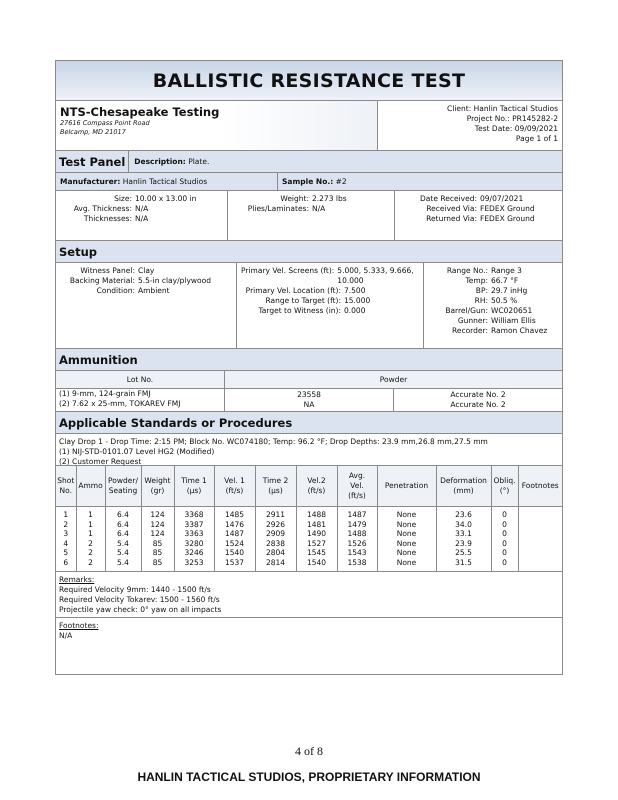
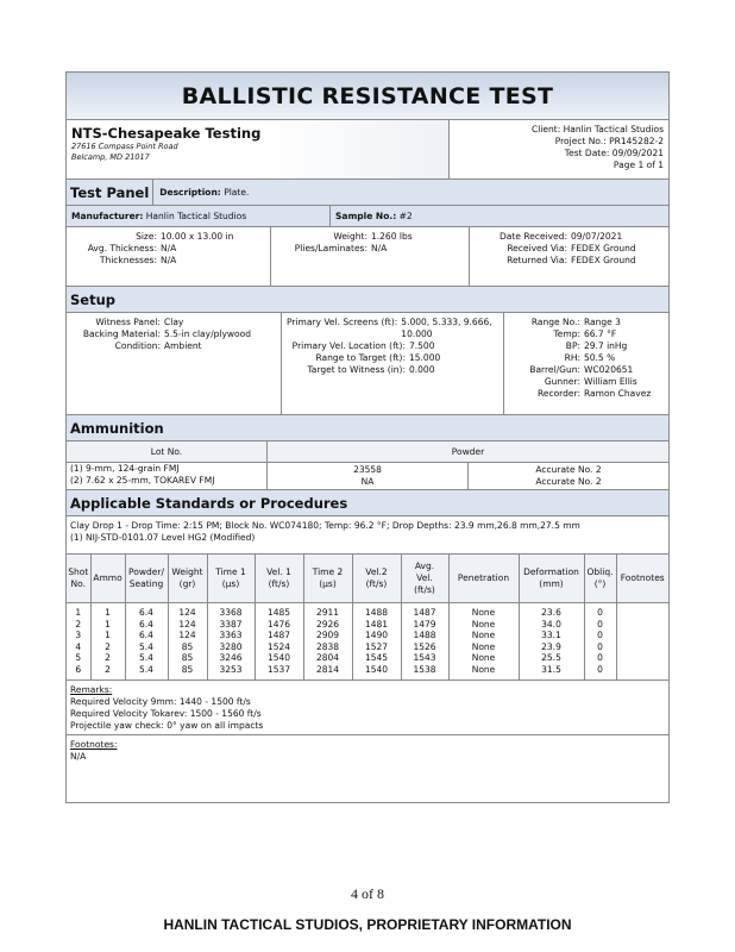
  BALLISTIC RESISTANCE TEST
  NTS-Chesapeake Testing
  27616 Compass Point Road
  Belcamp, MD 21017
  Client: Hanlin Tactical Studios
  Project No.: PR145282-2
  Test Date: 09/09/2021
  Page 1 of 1
  Test Panel
  Description:
  Plate.
  Manufacturer:
  Hanlin Tactical Studios
  Sample No.:
  #2
  Size:
  10.00 x 13.00 in
  Avg. Thickness:
  N/A
  Thicknesses:
  N/A
  Weight:
- 2.273 lbs
+ 1.260 lbs
  Plies/Laminates:
  N/A
  Date Received:
  09/07/2021
  Received Via:
  FEDEX Ground
  Returned Via:
  FEDEX Ground
  Setup
  Witness Panel:
  Clay
  Backing Material:
  5.5-in clay/plywood
  Condition:
  Ambient
  Primary Vel. Screens (ft):
  5.000, 5.333, 9.666, 10.000
  Primary Vel. Location (ft):
  7.500
  Range to Target (ft):
  15.000
  Target to Witness (in):
  0.000
  Range No.:
  Range 3
  Temp:
  66.7 °F
  BP:
  29.7 inHg
  RH:
  50.5 %
  Barrel/Gun:
  WC020651
  Gunner:
  William Ellis
  Recorder:
  Ramon Chavez
  Ammunition
  Lot No.
  Powder
  (1) 9-mm, 124-grain FMJ
  (2) 7.62 x 25-mm, TOKAREV FMJ
  23558
  NA
  Accurate No. 2
  Accurate No. 2
  Applicable Standards or Procedures
  Clay Drop 1 - Drop Time: 2:15 PM; Block No. WC074180; Temp: 96.2 °F; Drop Depths: 23.9 mm,26.8 mm,27.5 mm
  (1) NIJ-STD-0101.07 Level HG2 (Modified)
- (2) Customer Request
  ShotNo.	Ammo	Powder/Seating	Weight(gr)	Time 1(µs)	Vel. 1(ft/s)	Time 2(µs)	Vel.2(ft/s)	Avg.Vel.(ft/s)	Penetration	Deformation(mm)	Obliq.(°)	Footnotes
  1	1	6.4	124	3368	1485	2911	1488	1487	None	23.6	0
  2	1	6.4	124	3387	1476	2926	1481	1479	None	34.0	0
  3	1	6.4	124	3363	1487	2909	1490	1488	None	33.1	0
  4	2	5.4	85	3280	1524	2838	1527	1526	None	23.9	0
  5	2	5.4	85	3246	1540	2804	1545	1543	None	25.5	0
  6	2	5.4	85	3253	1537	2814	1540	1538	None	31.5	0
  Remarks:
  Required Velocity 9mm: 1440 - 1500 ft/s
  Required Velocity Tokarev: 1500 - 1560 ft/s
  Projectile yaw check: 0° yaw on all impacts
  Footnotes:
  N/A
  4 of 8
  HANLIN TACTICAL STUDIOS, PROPRIETARY INFORMATION
